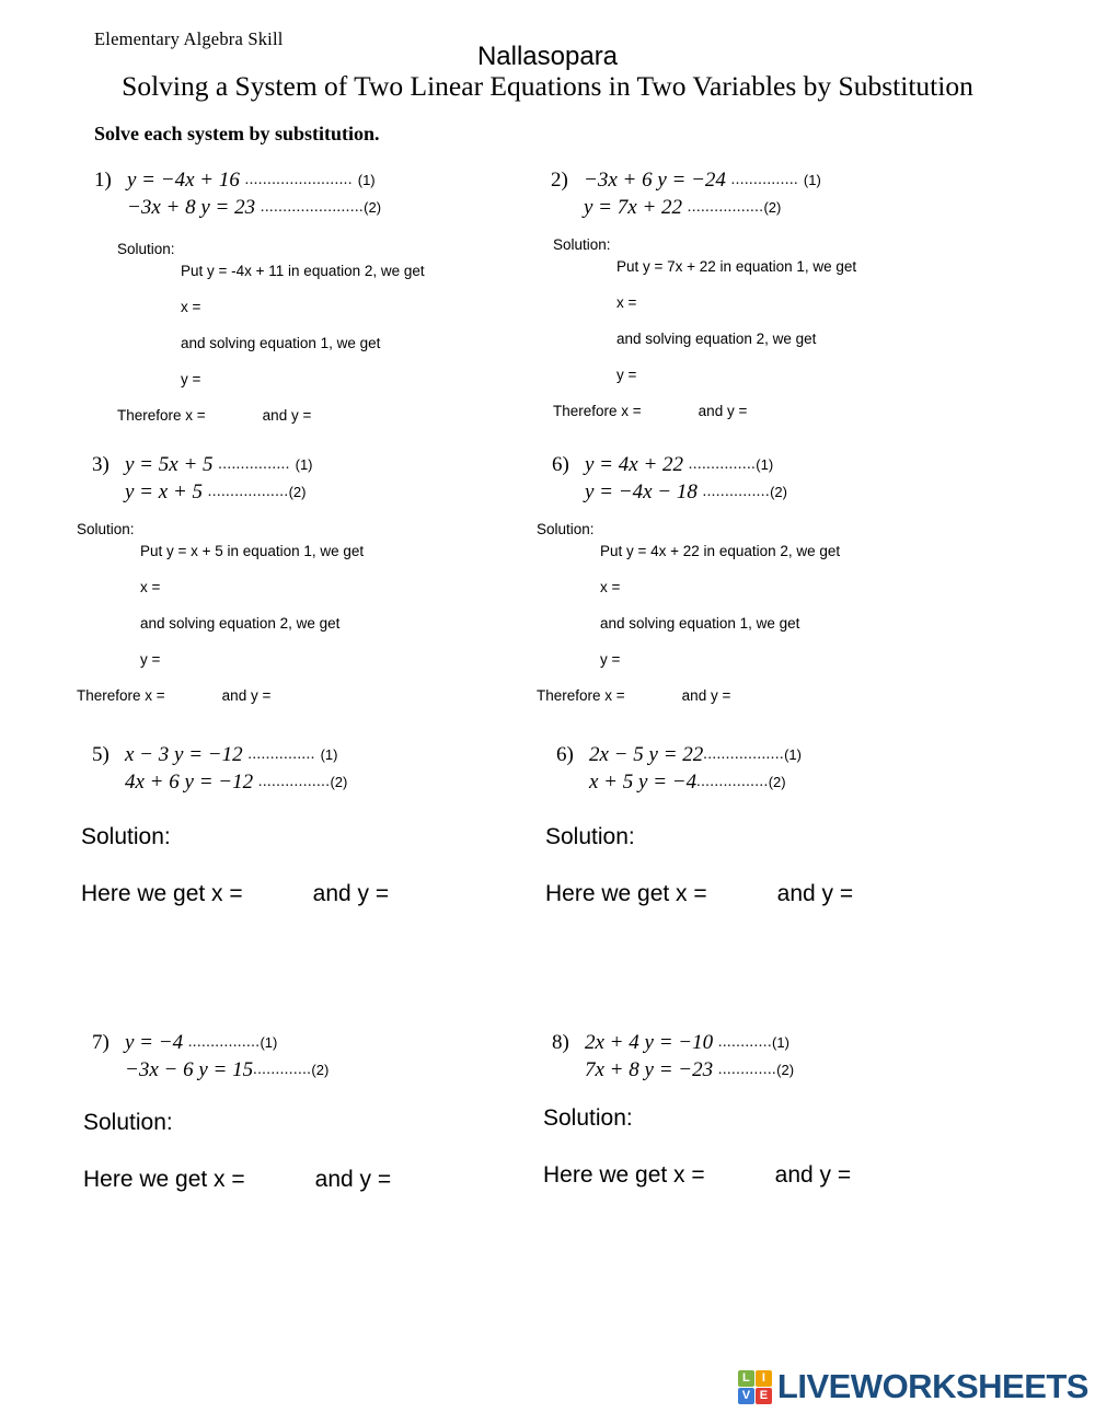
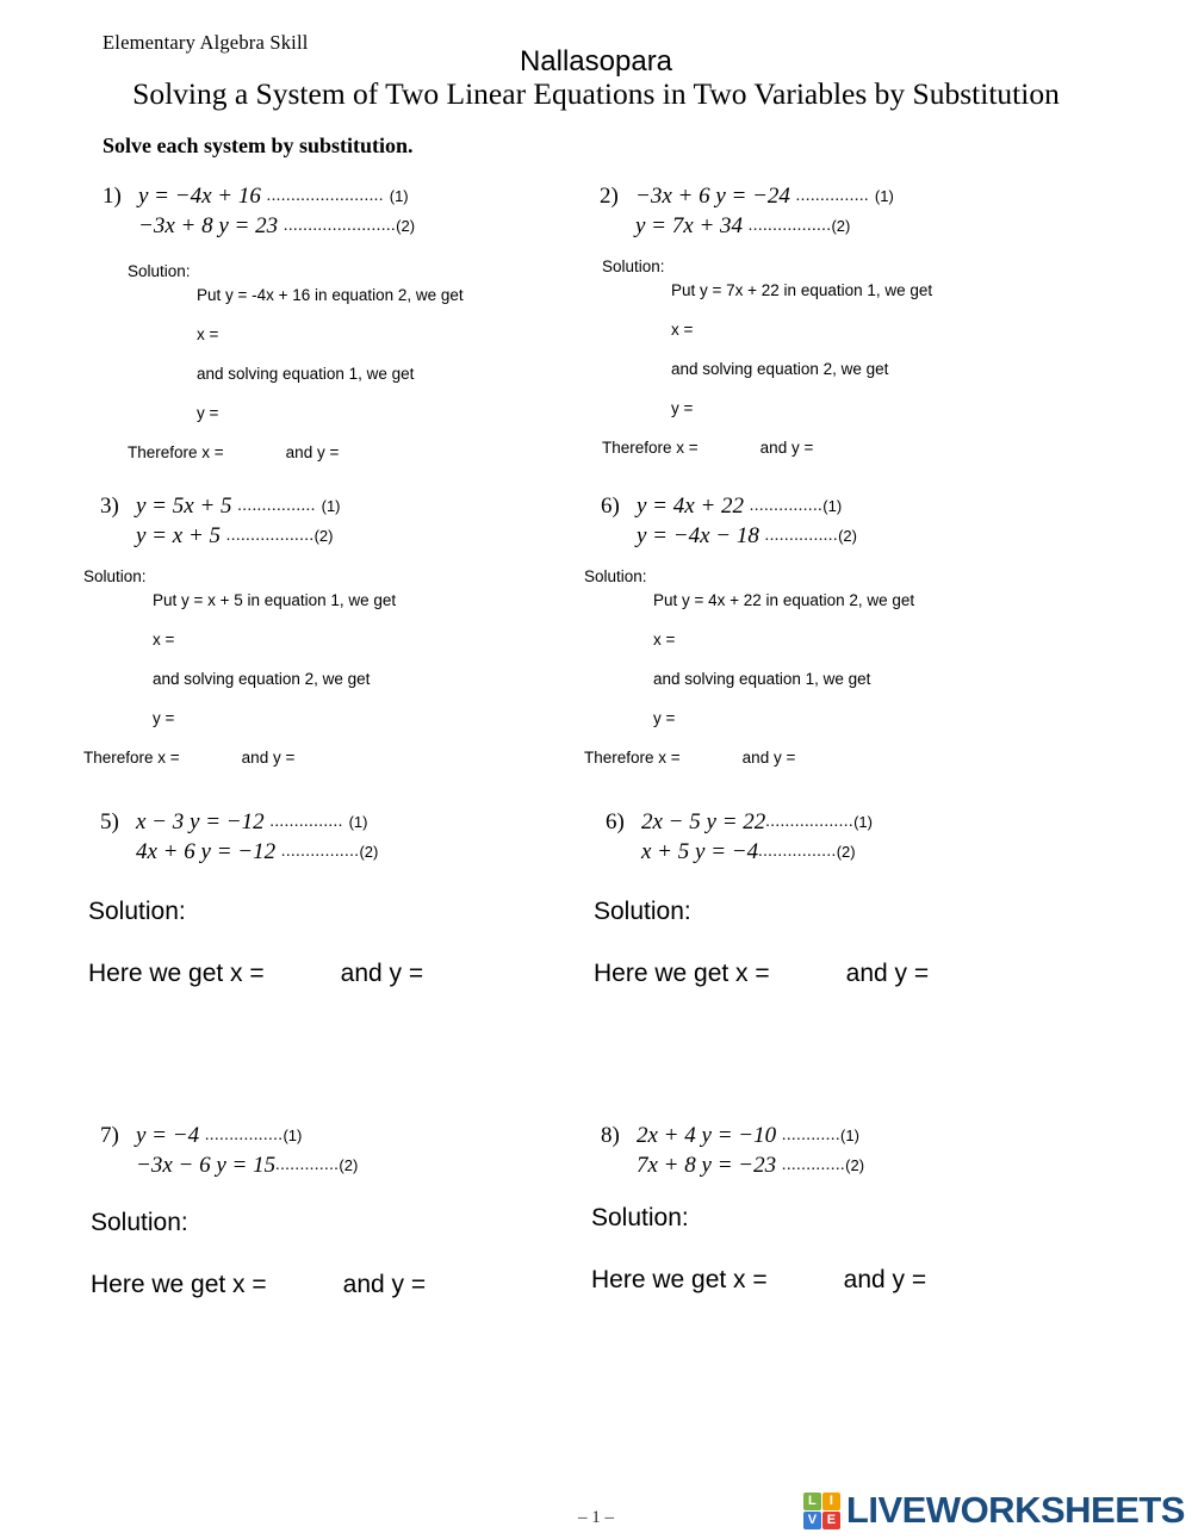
  Elementary Algebra Skill
  Nallasopara
  Solving a System of Two Linear Equations in Two Variables by Substitution
  Solve each system by substitution.
  1) y = −4x + 16 ........................ (1)
  −3x + 8 y = 23 .......................(2)
  Solution:
- Put y = -4x + 11 in equation 2, we get
+ Put y = -4x + 16 in equation 2, we get
  x =
  and solving equation 1, we get
  y =
  Therefore x = and y =
  2) −3x + 6 y = −24 ............... (1)
- y = 7x + 22 .................(2)
+ y = 7x + 34 .................(2)
  Solution:
  Put y = 7x + 22 in equation 1, we get
  x =
  and solving equation 2, we get
  y =
  Therefore x = and y =
  3) y = 5x + 5 ................ (1)
  y = x + 5 ..................(2)
  Solution:
  Put y = x + 5 in equation 1, we get
  x =
  and solving equation 2, we get
  y =
  Therefore x = and y =
  6) y = 4x + 22 ...............(1)
  y = −4x − 18 ...............(2)
  Solution:
  Put y = 4x + 22 in equation 2, we get
  x =
  and solving equation 1, we get
  y =
  Therefore x = and y =
  5) x − 3 y = −12 ............... (1)
  4x + 6 y = −12 ................(2)
  Solution:
  Here we get x = and y =
  6) 2x − 5 y = 22..................(1)
  x + 5 y = −4................(2)
  Solution:
  Here we get x = and y =
  7) y = −4 ................(1)
  −3x − 6 y = 15.............(2)
  Solution:
  Here we get x = and y =
  8) 2x + 4 y = −10 ............(1)
  7x + 8 y = −23 .............(2)
  Solution:
  Here we get x = and y =
+ – 1 –
  L
  I
  V
  E
  LIVEWORKSHEETS
